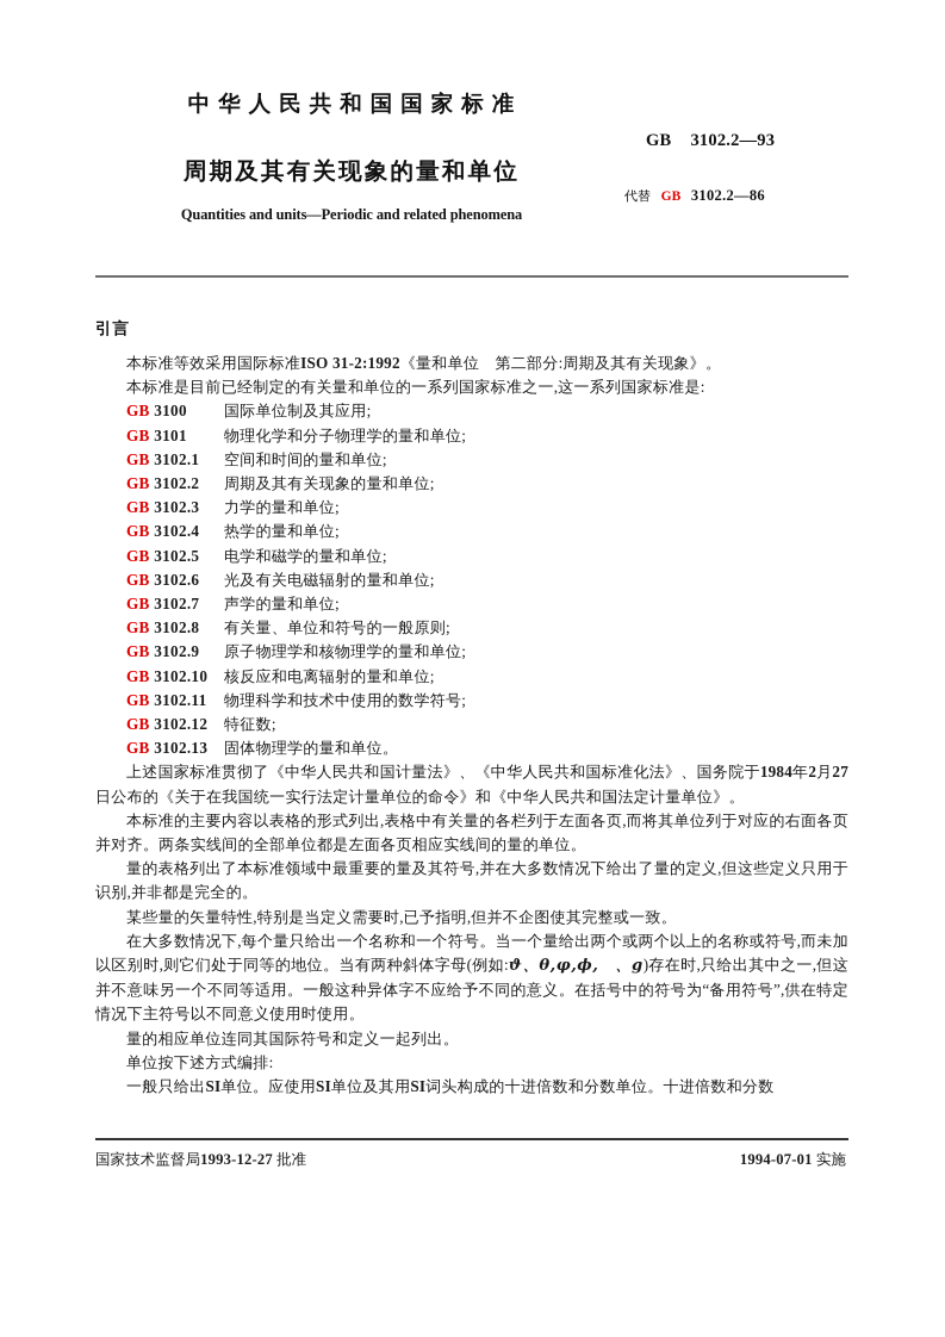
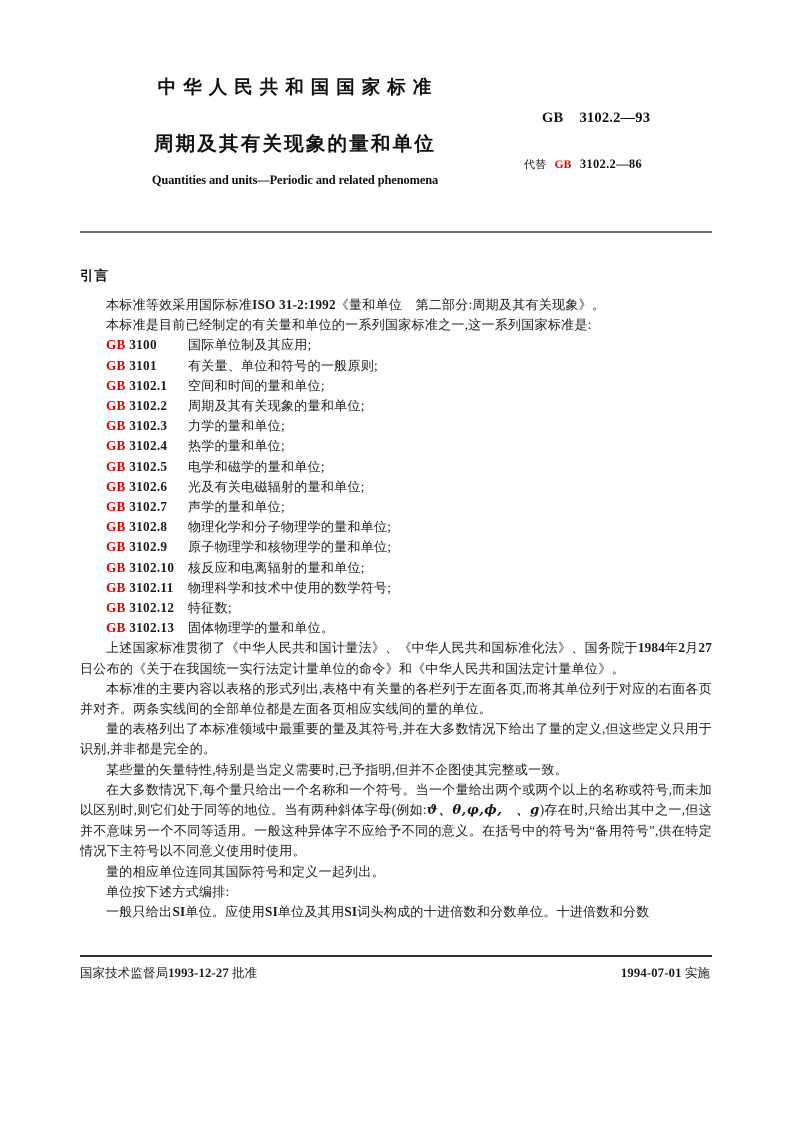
  中华人民共和国国家标准
  周期及其有关现象的量和单位
  Quantities and units—Periodic and related phenomena
  GB 3102.2—93
  代替 GB 3102.2—86
  引言
  本标准等效采用国际标准ISO 31-2:1992《量和单位 第二部分:周期及其有关现象》。
  本标准是目前已经制定的有关量和单位的一系列国家标准之一,这一系列国家标准是:
  GB 3100 国际单位制及其应用;
- GB 3101 物理化学和分子物理学的量和单位;
+ GB 3101 有关量、单位和符号的一般原则;
  GB 3102.1 空间和时间的量和单位;
  GB 3102.2 周期及其有关现象的量和单位;
  GB 3102.3 力学的量和单位;
  GB 3102.4 热学的量和单位;
  GB 3102.5 电学和磁学的量和单位;
  GB 3102.6 光及有关电磁辐射的量和单位;
  GB 3102.7 声学的量和单位;
- GB 3102.8 有关量、单位和符号的一般原则;
+ GB 3102.8 物理化学和分子物理学的量和单位;
  GB 3102.9 原子物理学和核物理学的量和单位;
  GB 3102.10 核反应和电离辐射的量和单位;
  GB 3102.11 物理科学和技术中使用的数学符号;
  GB 3102.12 特征数;
  GB 3102.13 固体物理学的量和单位。
  上述国家标准贯彻了《中华人民共和国计量法》、《中华人民共和国标准化法》、国务院于1984年2月27日公布的《关于在我国统一实行法定计量单位的命令》和《中华人民共和国法定计量单位》。
  本标准的主要内容以表格的形式列出,表格中有关量的各栏列于左面各页,而将其单位列于对应的右面各页并对齐。两条实线间的全部单位都是左面各页相应实线间的量的单位。
  量的表格列出了本标准领域中最重要的量及其符号,并在大多数情况下给出了量的定义,但这些定义只用于识别,并非都是完全的。
  某些量的矢量特性,特别是当定义需要时,已予指明,但并不企图使其完整或一致。
  在大多数情况下,每个量只给出一个名称和一个符号。当一个量给出两个或两个以上的名称或符号,而未加以区别时,则它们处于同等的地位。当有两种斜体字母(例如:ϑ、θ,φ,ϕ, 、g)存在时,只给出其中之一,但这并不意味另一个不同等适用。一般这种异体字不应给予不同的意义。在括号中的符号为“备用符号”,供在特定情况下主符号以不同意义使用时使用。
  量的相应单位连同其国际符号和定义一起列出。
  单位按下述方式编排:
  一般只给出SI单位。应使用SI单位及其用SI词头构成的十进倍数和分数单位。十进倍数和分数
  国家技术监督局1993-12-27 批准
  1994-07-01 实施
